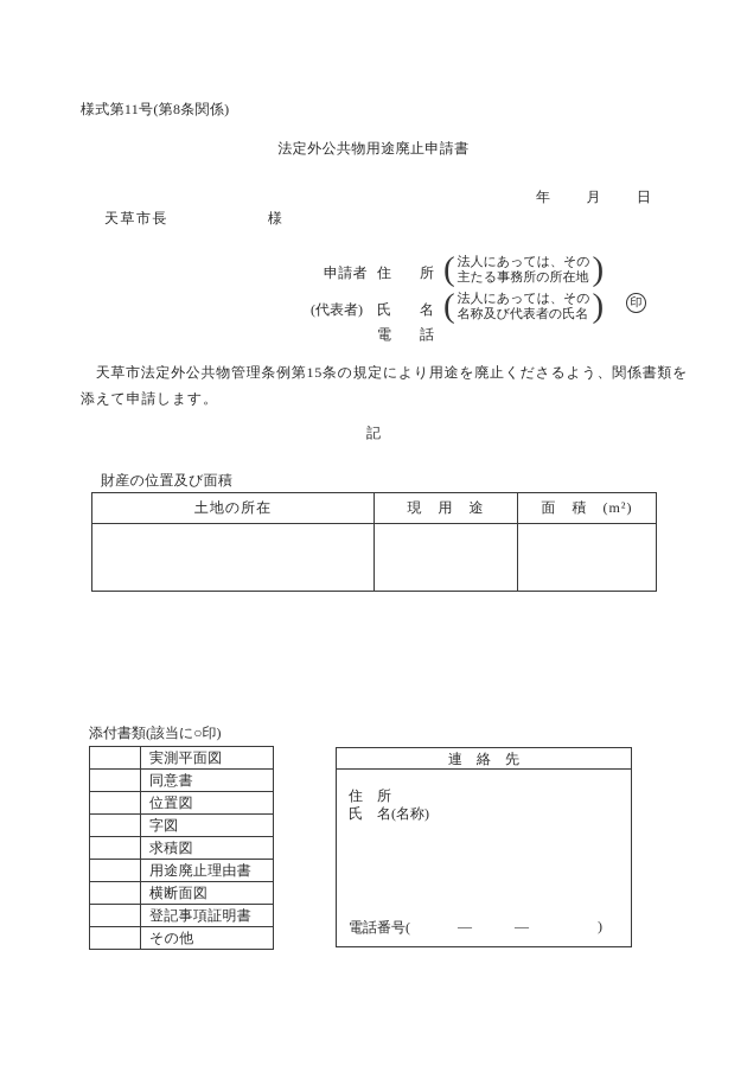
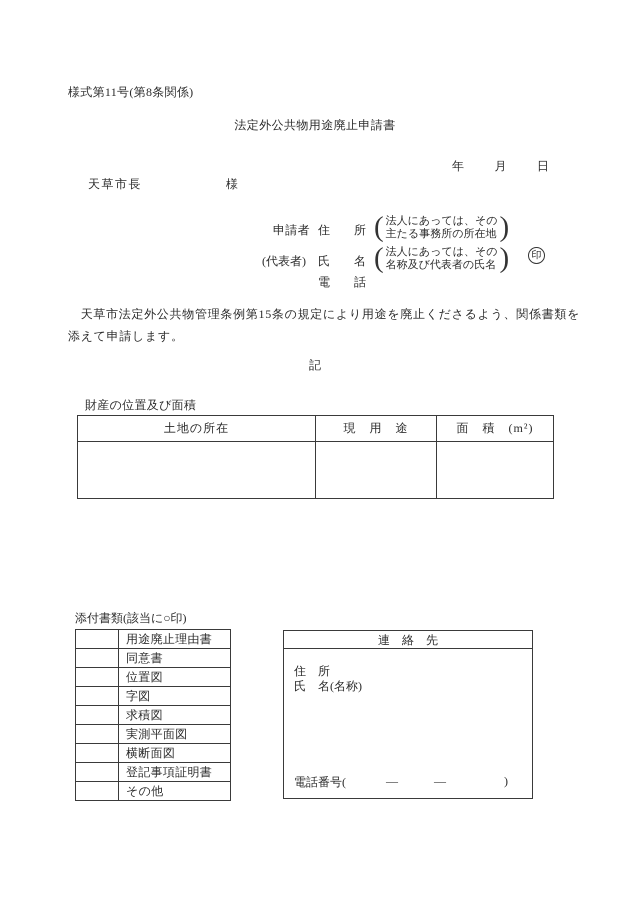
  様式第11号(第8条関係)
  法定外公共物用途廃止申請書
  年
  月
  日
  天草市長
  様
  申請者
  (代表者)
  住 所
  氏 名
  電 話
  (
  法人にあっては、その
  主たる事務所の所在地
  )
  (
  法人にあっては、その
  名称及び代表者の氏名
  )
  印
  天草市法定外公共物管理条例第15条の規定により用途を廃止くださるよう、関係書類を
  添えて申請します。
  記
  財産の位置及び面積
  土地の所在	現 用 途	面 積 (m²)
  添付書類(該当に○印)
- 	実測平面図
+ 	用途廃止理由書
  	同意書
  	位置図
  	字図
  	求積図
- 	用途廃止理由書
+ 	実測平面図
  	横断面図
  	登記事項証明書
  	その他
  連 絡 先
  住 所
  氏 名(名称)
  電話番号(
  ―
  ―
  )
